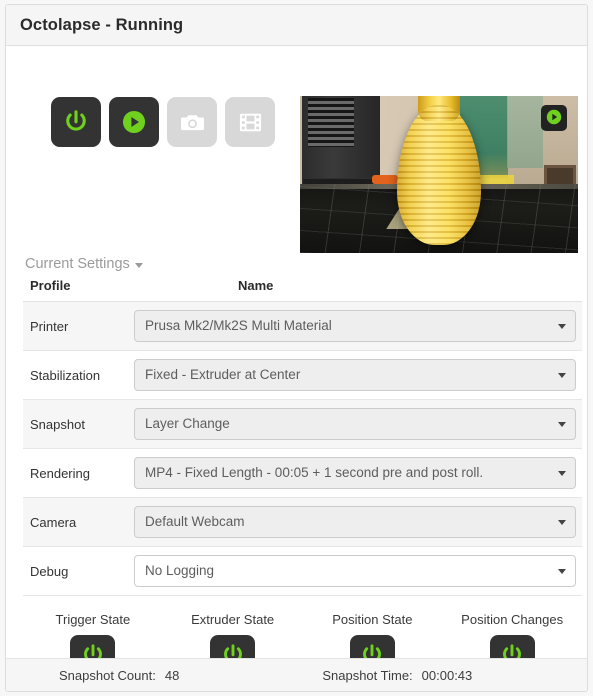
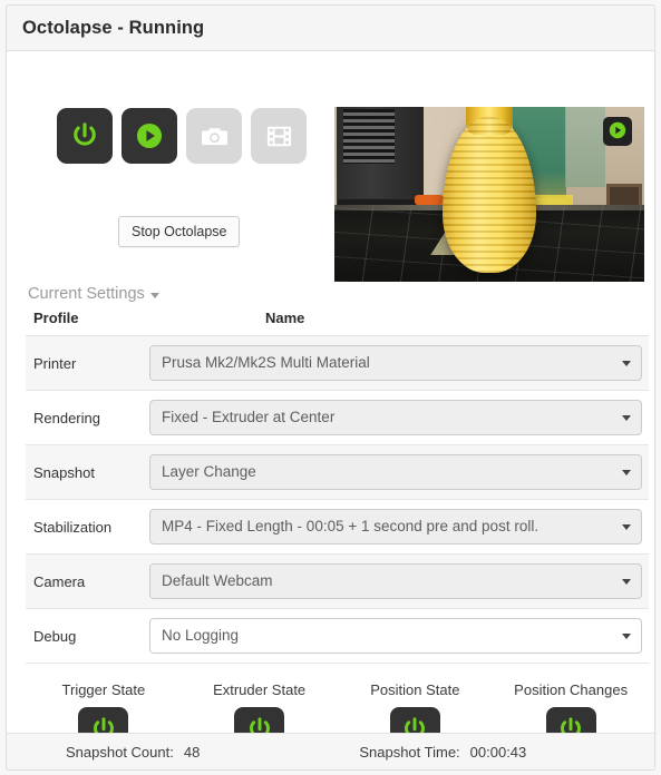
  Octolapse - Running
+ Stop Octolapse
  Current Settings
  Profile	Name
  Printer	Prusa Mk2/Mk2S Multi Material
- Stabilization	Fixed - Extruder at Center
+ Rendering	Fixed - Extruder at Center
  Snapshot	Layer Change
- Rendering	MP4 - Fixed Length - 00:05 + 1 second pre and post roll.
+ Stabilization	MP4 - Fixed Length - 00:05 + 1 second pre and post roll.
  Camera	Default Webcam
  Debug	No Logging
  Trigger State
  Extruder State
  Position State
  Position Changes
  Snapshot Count:
  48
  Snapshot Time:
  00:00:43
